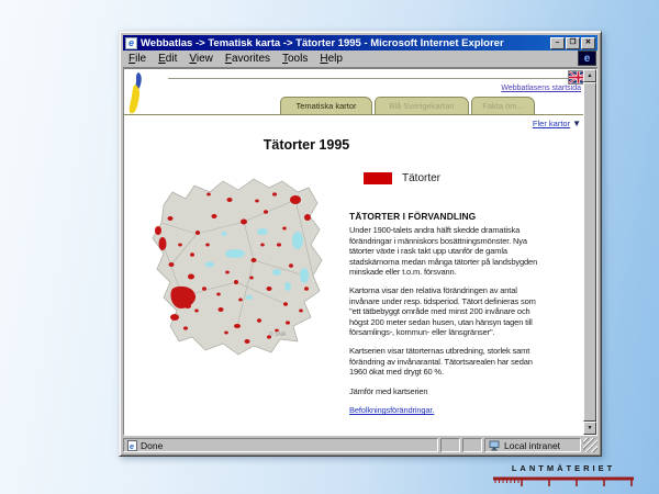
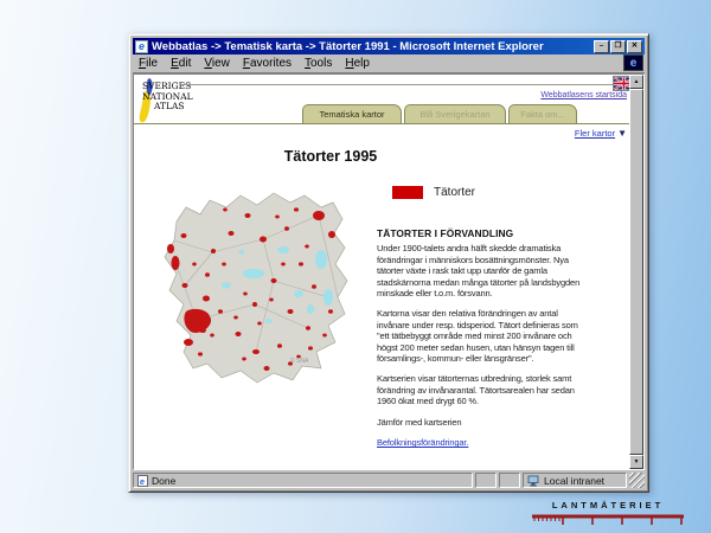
  e
- Webbatlas -> Tematisk karta -> Tätorter 1995 - Microsoft Internet Explorer
+ Webbatlas -> Tematisk karta -> Tätorter 1991 - Microsoft Internet Explorer
  File
  Edit
  View
  Favorites
  Tools
  Help
  e
+ SVERIGES
+ NATIONAL
+ ATLAS
  Tematiska kartor
  Blå Sverigekartan
  Fakta om...
  Fler kartor ▼
  Tätorter 1995
  Tätorter
  TÄTORTER I FÖRVANDLING
  Under 1900-talets andra hälft skedde dramatiska förändringar i människors bosättningsmönster. Nya tätorter växte i rask takt upp utanför de gamla stadskärnorna medan många tätorter på landsbygden minskade eller t.o.m. försvann.
  Kartorna visar den relativa förändringen av antal invånare under resp. tidsperiod. Tätort definieras som "ett tätbebyggt område med minst 200 invånare och högst 200 meter sedan husen, utan hänsyn tagen till församlings-, kommun- eller länsgränser".
  Kartserien visar tätorternas utbredning, storlek samt förändring av invånarantal. Tätortsarealen har sedan 1960 ökat med drygt 60 %.
  Jämför med kartserien
  Befolkningsförändringar.
  Done
  Local intranet
  LANTMÄTERIET
